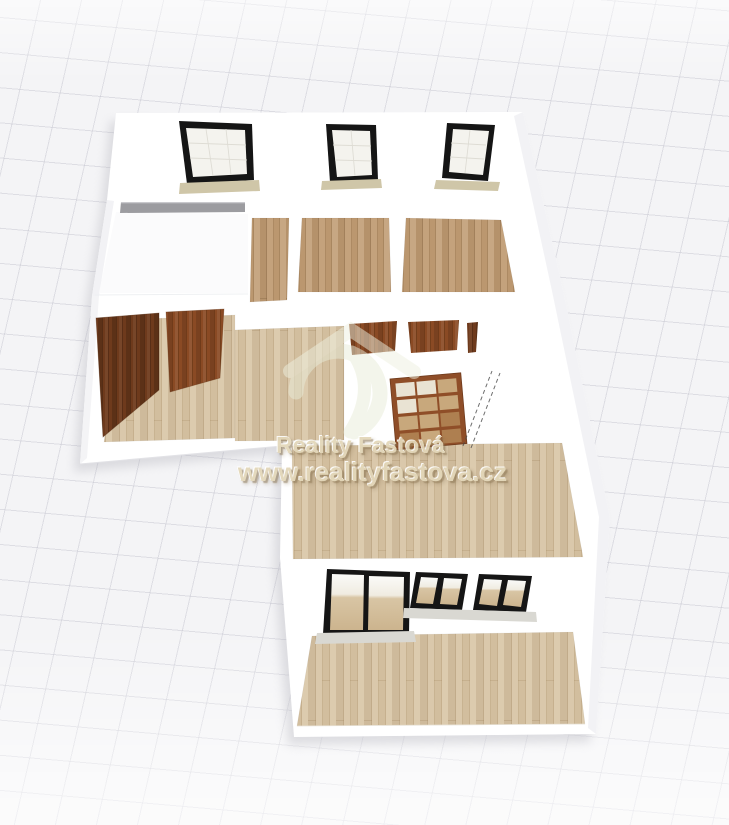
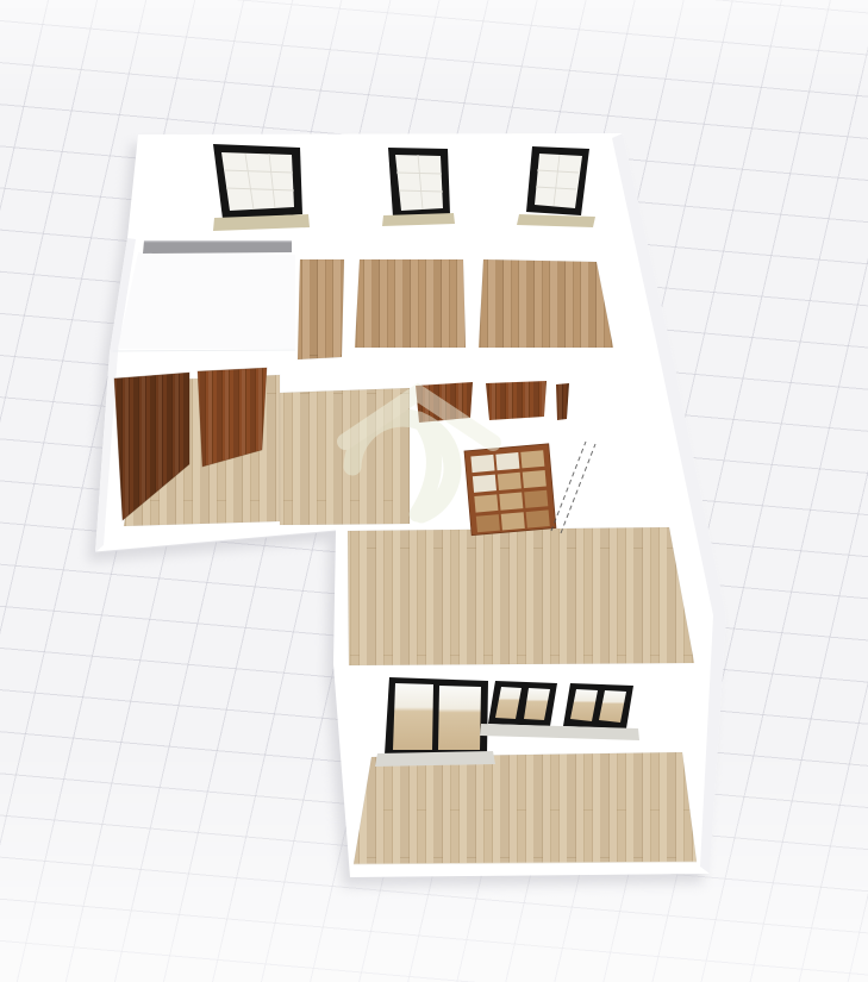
- Reality Fastová
- www.realityfastova.cz
